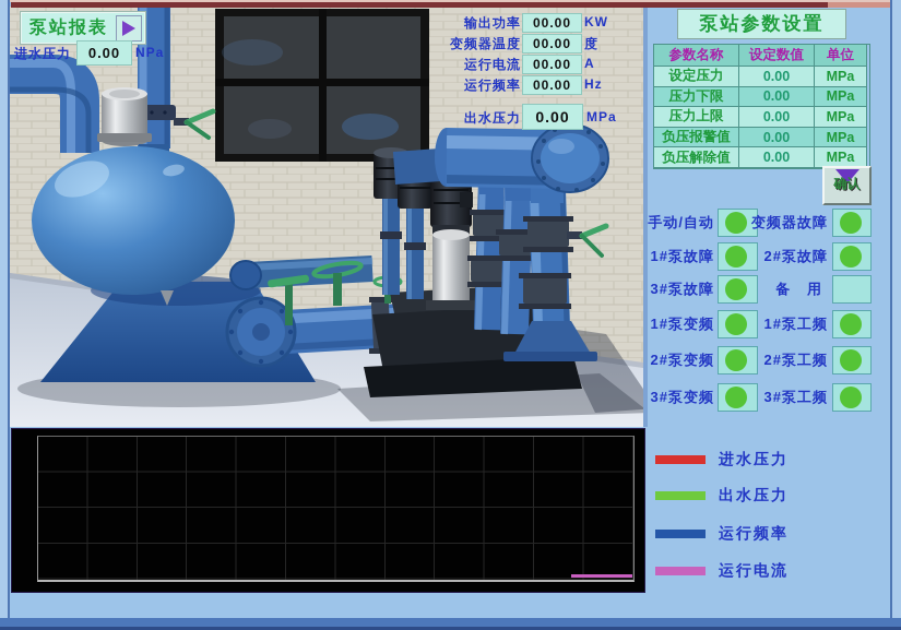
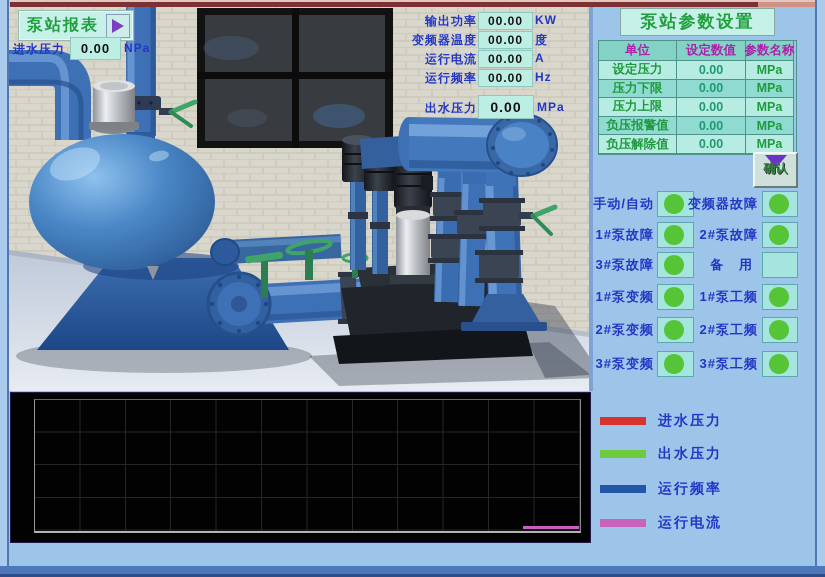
  泵站报表
  进水压力
  0.00
  NPa
  输出功率
  00.00
  KW
  变频器温度
  00.00
  度
  运行电流
  00.00
  A
  运行频率
  00.00
  Hz
  出水压力
  0.00
  MPa
  泵站参数设置
- 参数名称
+ 单位
  设定数值
- 单位
+ 参数名称
  设定压力
  0.00
  MPa
  压力下限
  0.00
  MPa
  压力上限
  0.00
  MPa
  负压报警值
  0.00
  MPa
  负压解除值
  0.00
  MPa
  确认
  手动/自动
  变频器故障
  1#泵故障
  2#泵故障
  3#泵故障
  备 用
  1#泵变频
  1#泵工频
  2#泵变频
  2#泵工频
  3#泵变频
  3#泵工频
  进水压力
  出水压力
  运行频率
  运行电流
